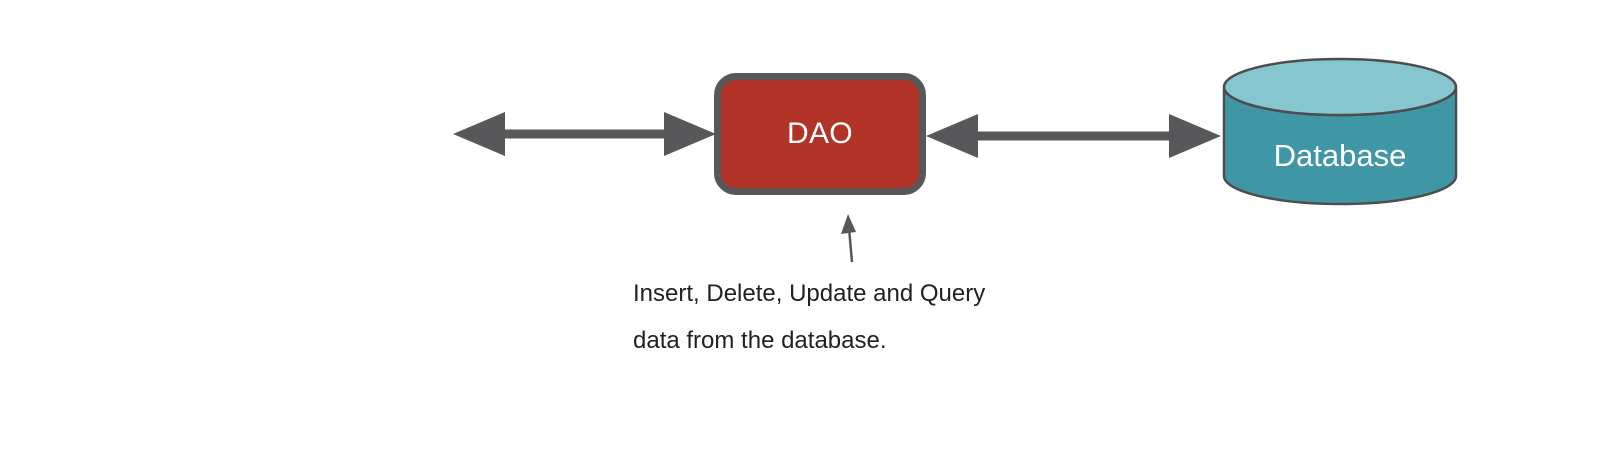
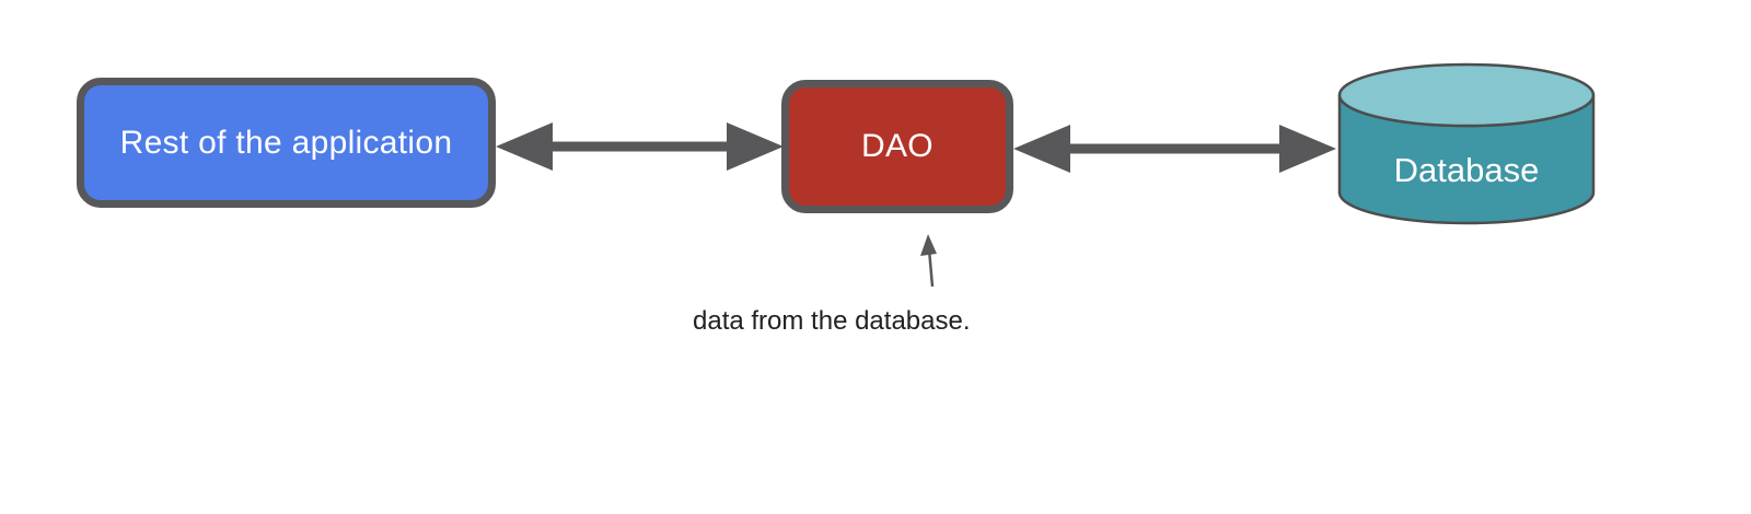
+ Rest of the application
  DAO
  Database
- Insert, Delete, Update and Query
  data from the database.
